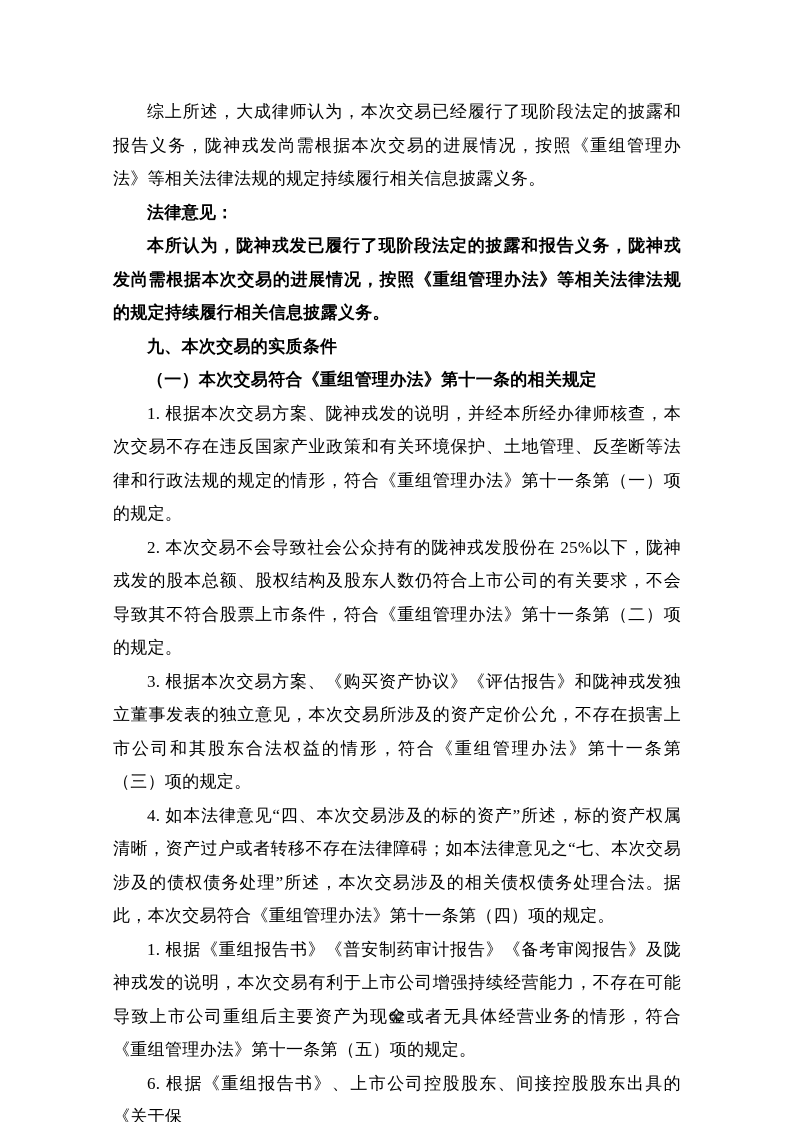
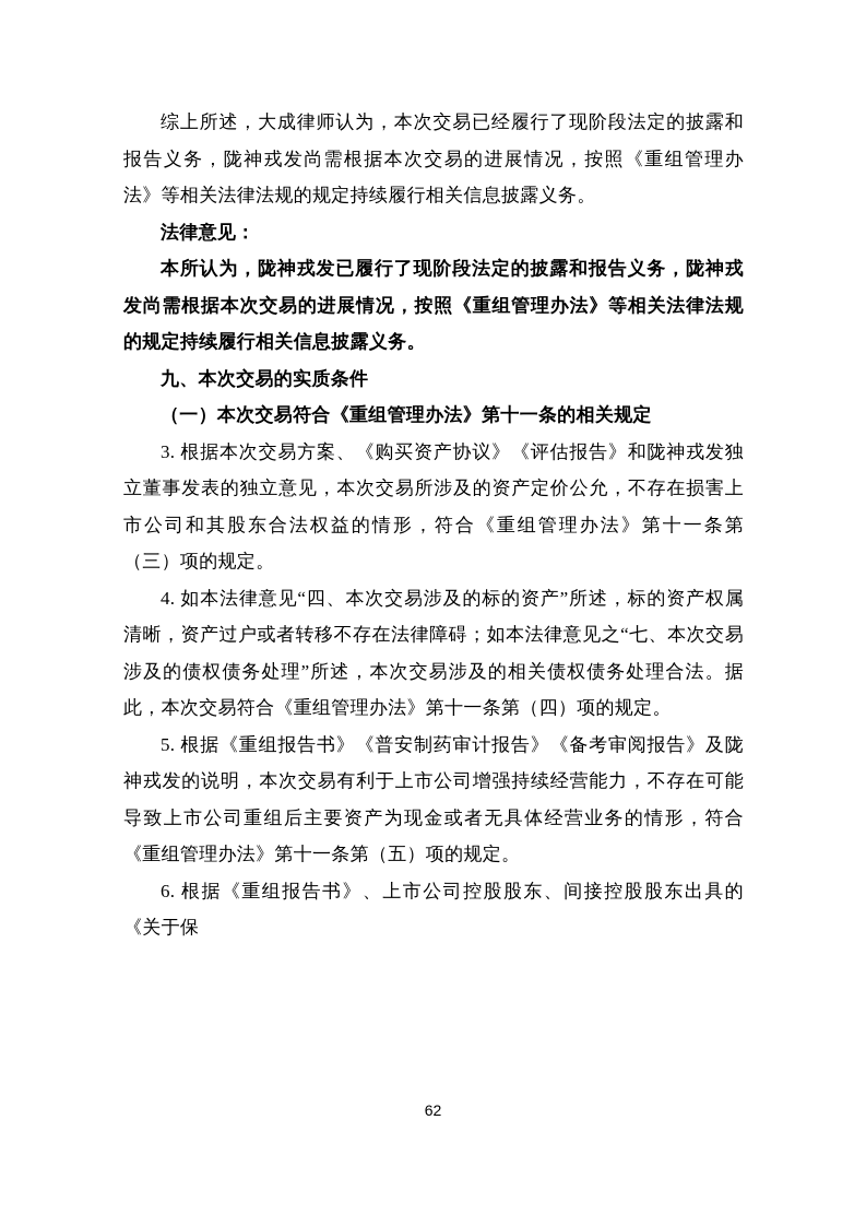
  综上所述，大成律师认为，本次交易已经履行了现阶段法定的披露和报告义务，陇神戎发尚需根据本次交易的进展情况，按照《重组管理办法》等相关法律法规的规定持续履行相关信息披露义务。
  法律意见：
  本所认为，陇神戎发已履行了现阶段法定的披露和报告义务，陇神戎发尚需根据本次交易的进展情况，按照《重组管理办法》等相关法律法规的规定持续履行相关信息披露义务。
  九、本次交易的实质条件
  （一）本次交易符合《重组管理办法》第十一条的相关规定
- 1. 根据本次交易方案、陇神戎发的说明，并经本所经办律师核查，本次交易不存在违反国家产业政策和有关环境保护、土地管理、反垄断等法律和行政法规的规定的情形，符合《重组管理办法》第十一条第（一）项的规定。
- 2. 本次交易不会导致社会公众持有的陇神戎发股份在 25%以下，陇神戎发的股本总额、股权结构及股东人数仍符合上市公司的有关要求，不会导致其不符合股票上市条件，符合《重组管理办法》第十一条第（二）项的规定。
  3. 根据本次交易方案、《购买资产协议》《评估报告》和陇神戎发独立董事发表的独立意见，本次交易所涉及的资产定价公允，不存在损害上市公司和其股东合法权益的情形，符合《重组管理办法》第十一条第（三）项的规定。
  4. 如本法律意见“四、本次交易涉及的标的资产”所述，标的资产权属清晰，资产过户或者转移不存在法律障碍；如本法律意见之“七、本次交易涉及的债权债务处理”所述，本次交易涉及的相关债权债务处理合法。据此，本次交易符合《重组管理办法》第十一条第（四）项的规定。
- 1. 根据《重组报告书》《普安制药审计报告》《备考审阅报告》及陇神戎发的说明，本次交易有利于上市公司增强持续经营能力，不存在可能导致上市公司重组后主要资产为现金或者无具体经营业务的情形，符合《重组管理办法》第十一条第（五）项的规定。
+ 5. 根据《重组报告书》《普安制药审计报告》《备考审阅报告》及陇神戎发的说明，本次交易有利于上市公司增强持续经营能力，不存在可能导致上市公司重组后主要资产为现金或者无具体经营业务的情形，符合《重组管理办法》第十一条第（五）项的规定。
  6. 根据《重组报告书》、上市公司控股股东、间接控股股东出具的《关于保
  62
